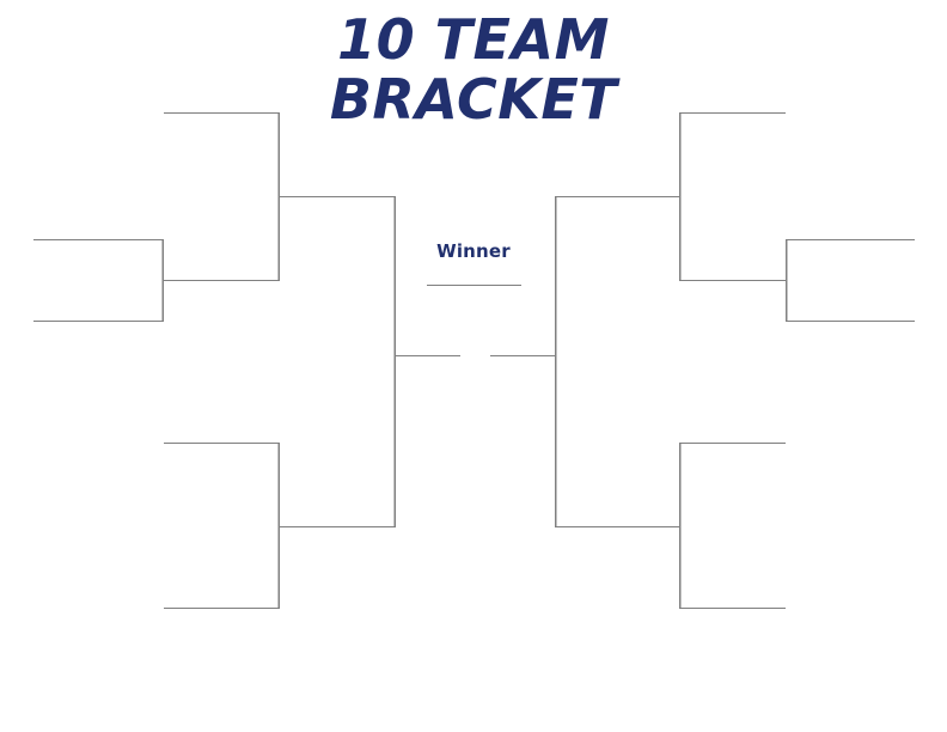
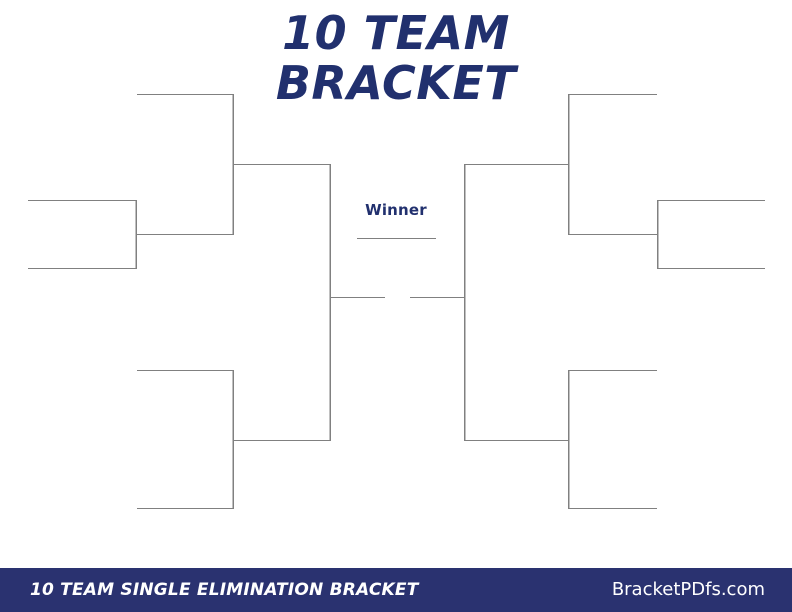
  10 TEAM
  BRACKET
  Winner
+ 10 TEAM SINGLE ELIMINATION BRACKET
+ BracketPDfs.com
